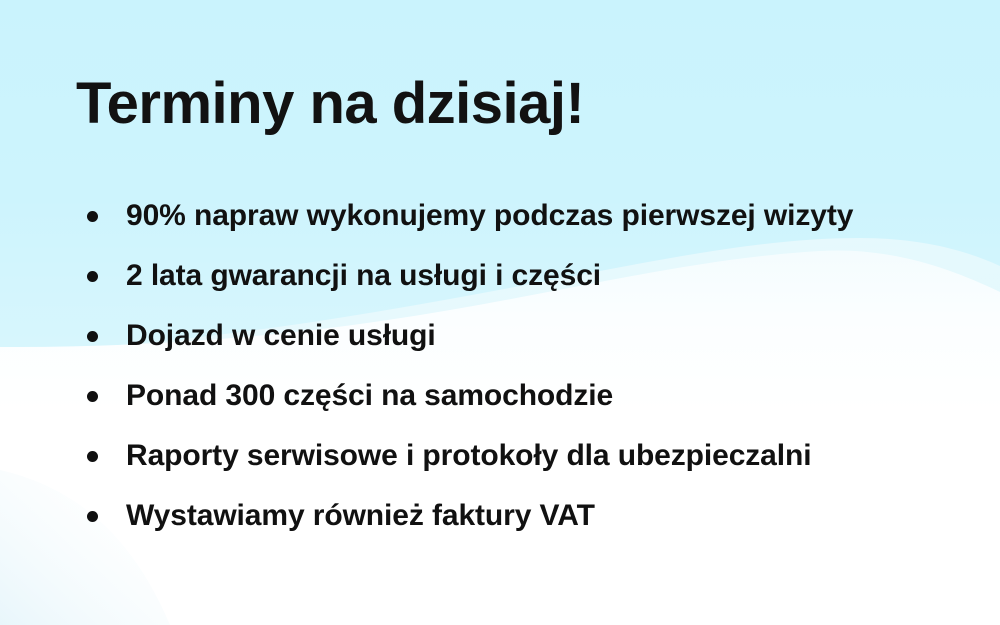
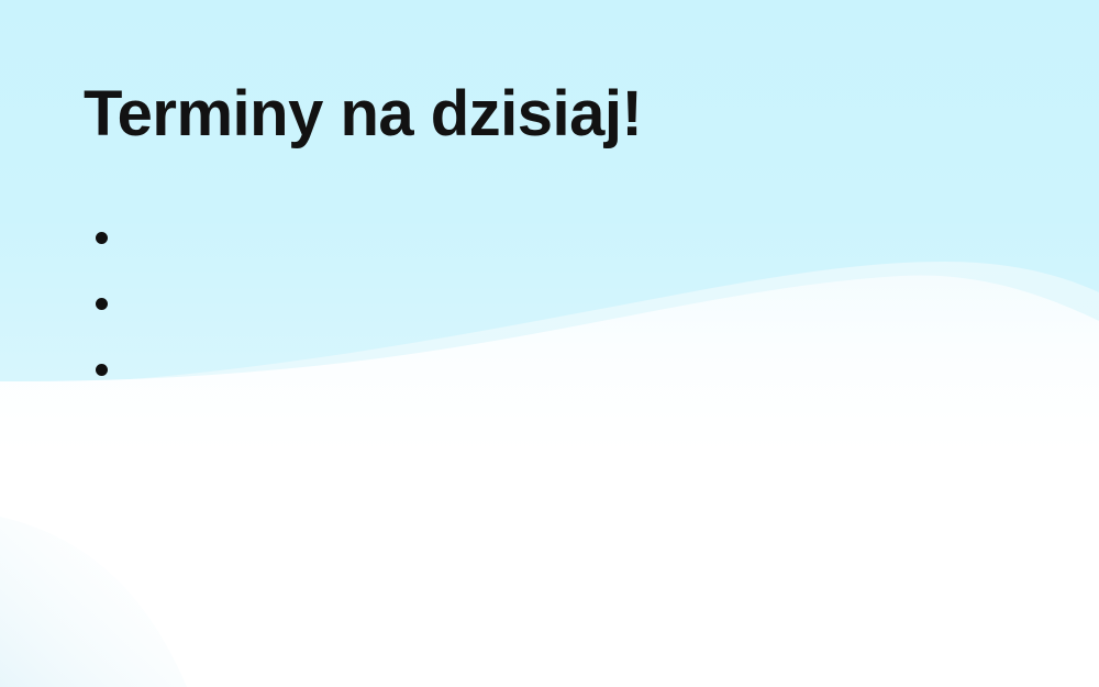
  Terminy na dzisiaj!
- 90% napraw wykonujemy podczas pierwszej wizyty
- 2 lata gwarancji na usługi i części
- Dojazd w cenie usługi
- Ponad 300 części na samochodzie
- Raporty serwisowe i protokoły dla ubezpieczalni
- Wystawiamy również faktury VAT
